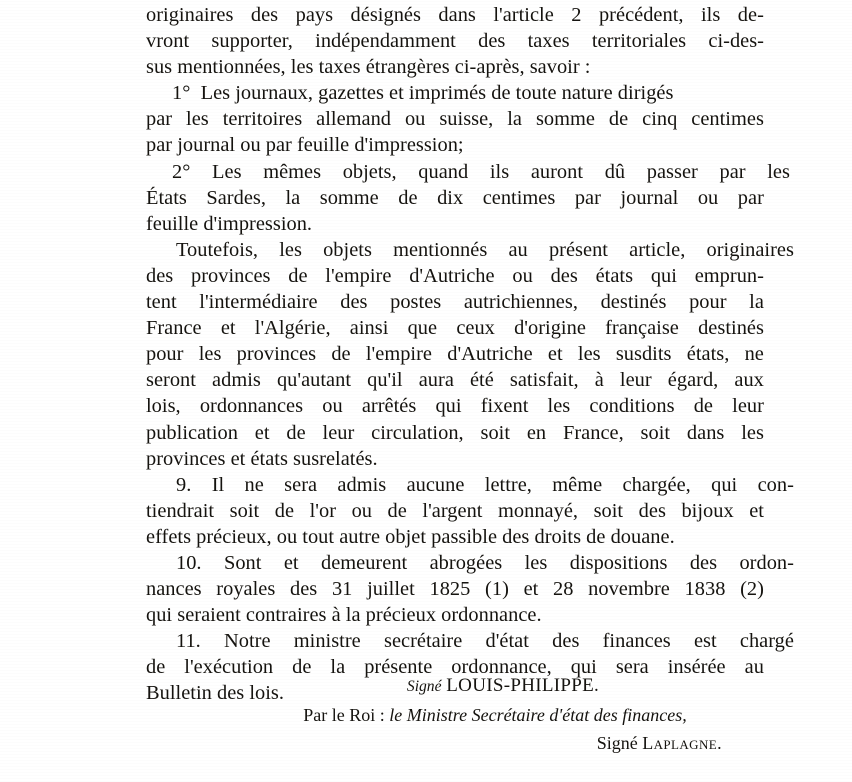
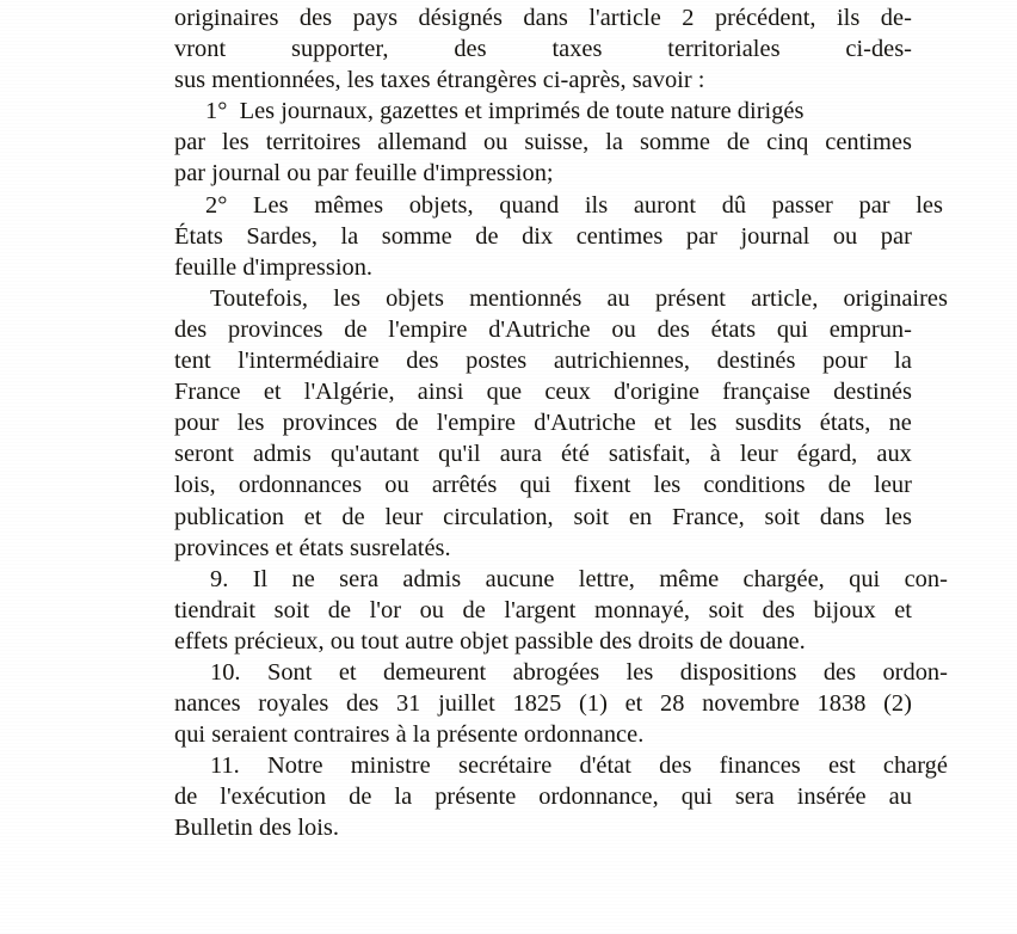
  originaires
  des
  pays
  désignés
  dans
  l'article
  2
  précédent,
  ils
  de-
  vront
  supporter,
- indépendamment
  des
  taxes
  territoriales
  ci-des-
  sus mentionnées, les taxes étrangères ci-après, savoir :
  1° Les journaux, gazettes et imprimés de toute nature dirigés
  par
  les
  territoires
  allemand
  ou
  suisse,
  la
  somme
  de
  cinq
  centimes
  par journal ou par feuille d'impression;
  2°
  Les
  mêmes
  objets,
  quand
  ils
  auront
  dû
  passer
  par
  les
  États
  Sardes,
  la
  somme
  de
  dix
  centimes
  par
  journal
  ou
  par
  feuille d'impression.
  Toutefois,
  les
  objets
  mentionnés
  au
  présent
  article,
  originaires
  des
  provinces
  de
  l'empire
  d'Autriche
  ou
  des
  états
  qui
  emprun-
  tent
  l'intermédiaire
  des
  postes
  autrichiennes,
  destinés
  pour
  la
  France
  et
  l'Algérie,
  ainsi
  que
  ceux
  d'origine
  française
  destinés
  pour
  les
  provinces
  de
  l'empire
  d'Autriche
  et
  les
  susdits
  états,
  ne
  seront
  admis
  qu'autant
  qu'il
  aura
  été
  satisfait,
  à
  leur
  égard,
  aux
  lois,
  ordonnances
  ou
  arrêtés
  qui
  fixent
  les
  conditions
  de
  leur
  publication
  et
  de
  leur
  circulation,
  soit
  en
  France,
  soit
  dans
  les
  provinces et états susrelatés.
  9.
  Il
  ne
  sera
  admis
  aucune
  lettre,
  même
  chargée,
  qui
  con-
  tiendrait
  soit
  de
  l'or
  ou
  de
  l'argent
  monnayé,
  soit
  des
  bijoux
  et
  effets précieux, ou tout autre objet passible des droits de douane.
  10.
  Sont
  et
  demeurent
  abrogées
  les
  dispositions
  des
  ordon-
  nances
  royales
  des
  31
  juillet
  1825
  (1)
  et
  28
  novembre
  1838
  (2)
- qui seraient contraires à la précieux ordonnance.
+ qui seraient contraires à la présente ordonnance.
  11.
  Notre
  ministre
  secrétaire
  d'état
  des
  finances
  est
  chargé
  de
  l'exécution
  de
  la
  présente
  ordonnance,
  qui
  sera
  insérée
  au
  Bulletin des lois.
- Signé LOUIS-PHILIPPE.
- Par le Roi : le Ministre Secrétaire d'état des finances,
- Signé Laplagne.
